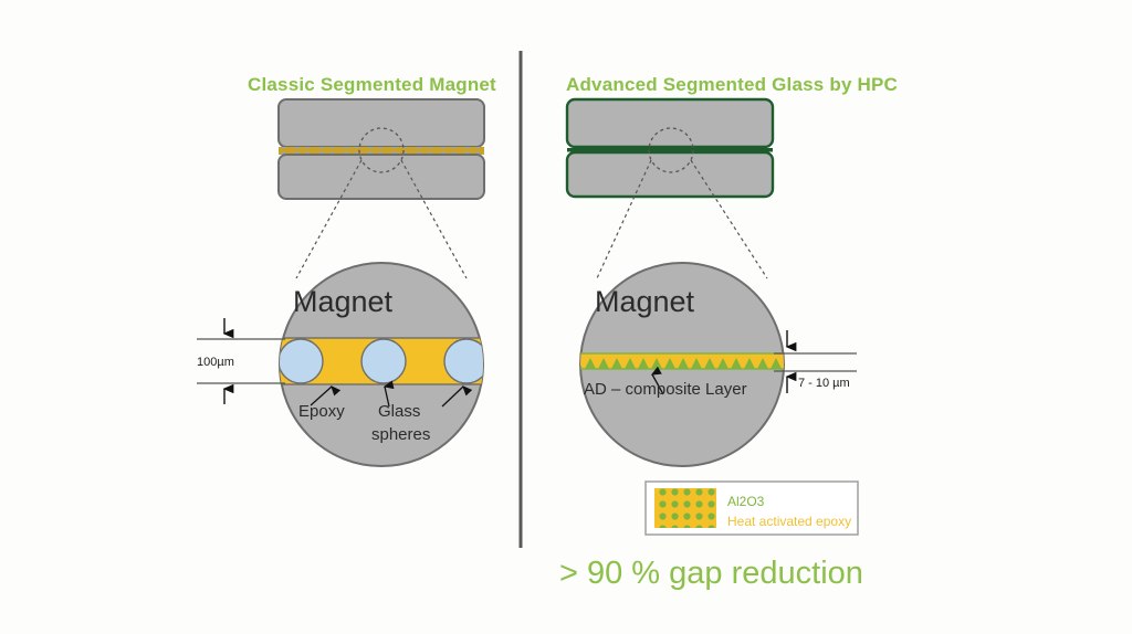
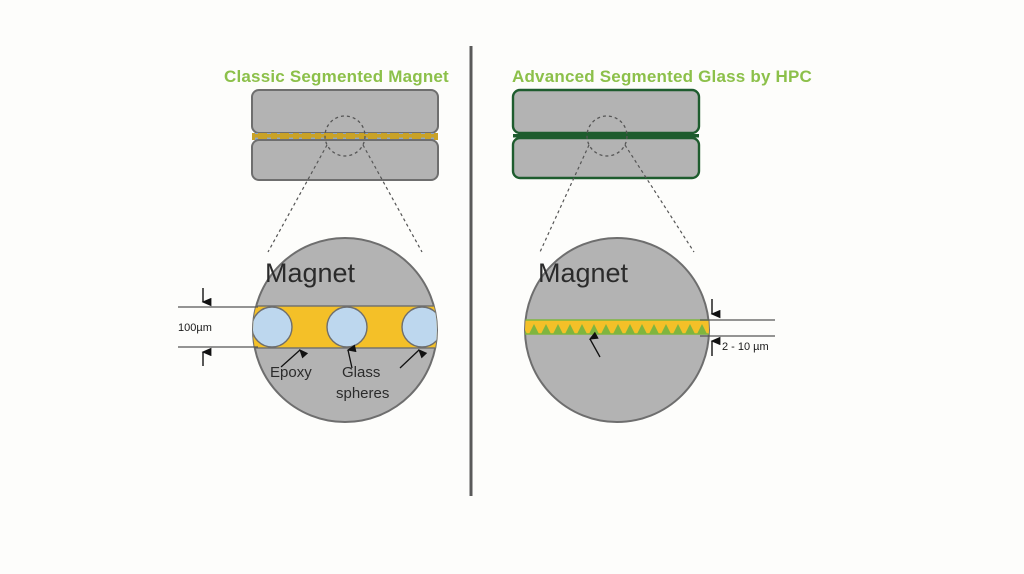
  Classic Segmented Magnet
  Magnet
  100µm
  Epoxy
  Glass
  spheres
  Advanced Segmented Glass by HPC
  Magnet
- 7 - 10 µm
+ 2 - 10 µm
- AD – composite Layer
- Al2O3
- Heat activated epoxy
- > 90 % gap reduction
